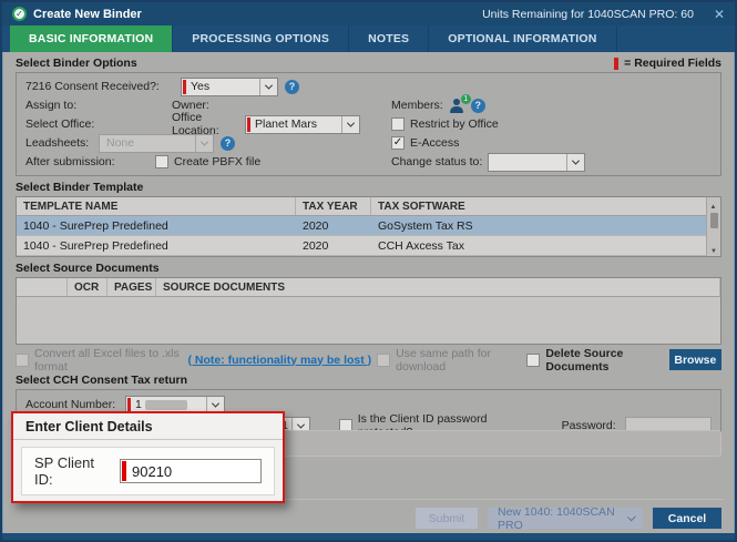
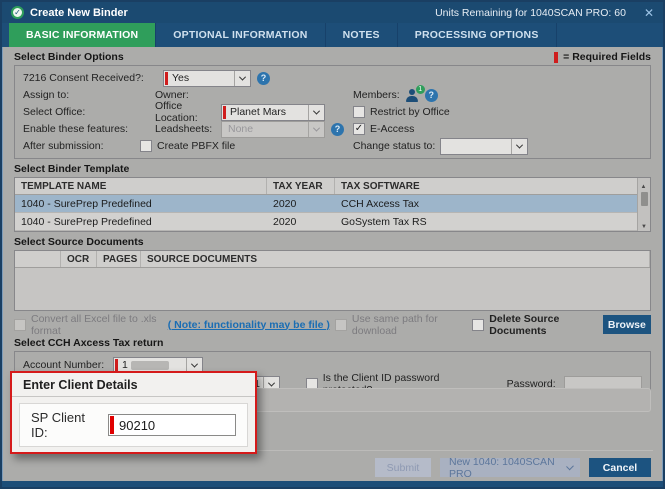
  ✓
  Create New Binder
  Units Remaining for 1040SCAN PRO: 60
  ✕
  BASIC INFORMATION
- PROCESSING OPTIONS
+ OPTIONAL INFORMATION
  NOTES
- OPTIONAL INFORMATION
+ PROCESSING OPTIONS
  Select Binder Options
  = Required Fields
  7216 Consent Received?:
  Yes
  ?
  Assign to:
  Owner:
  Members:
  ?
  Select Office:
  Office Location:
  Planet Mars
  Restrict by Office
+ Enable these features:
  Leadsheets:
  None
  ?
  E-Access
  After submission:
  Create PBFX file
  Change status to:
  Select Binder Template
  TEMPLATE NAME
  TAX YEAR
  TAX SOFTWARE
  1040 - SurePrep Predefined
  2020
- GoSystem Tax RS
+ CCH Axcess Tax
  1040 - SurePrep Predefined
  2020
- CCH Axcess Tax
+ GoSystem Tax RS
  Select Source Documents
  OCR
  PAGES
  SOURCE DOCUMENTS
- Convert all Excel files to .xls format
+ Convert all Excel file to .xls format
- ( Note: functionality may be lost )
+ ( Note: functionality may be file )
  Use same path for download
  Delete Source Documents
  Browse
- Select CCH Consent Tax return
+ Select CCH Axcess Tax return
  Account Number:
  1
  Password:
  Enter Client Details
  SP Client ID:
  90210
  Submit
  New 1040: 1040SCAN PRO
  Cancel
